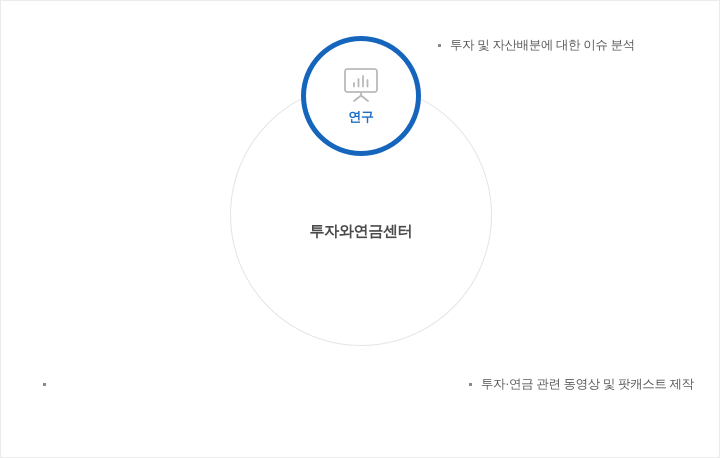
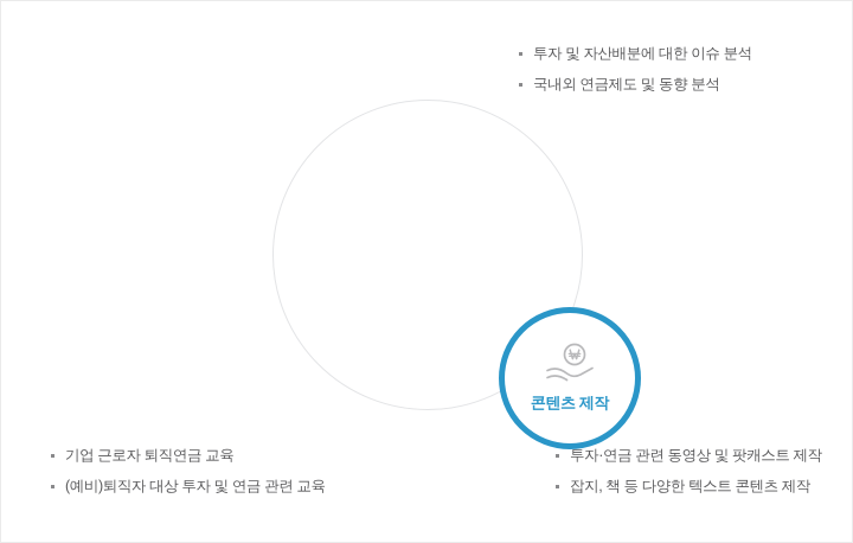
- 투자와연금센터
- 연구
  투자 및 자산배분에 대한 이슈 분석
+ 국내외 연금제도 및 동향 분석
+ 기업 근로자 퇴직연금 교육
+ (예비)퇴직자 대상 투자 및 연금 관련 교육
+ 콘텐츠 제작
  투자·연금 관련 동영상 및 팟캐스트 제작
+ 잡지, 책 등 다양한 텍스트 콘텐츠 제작
